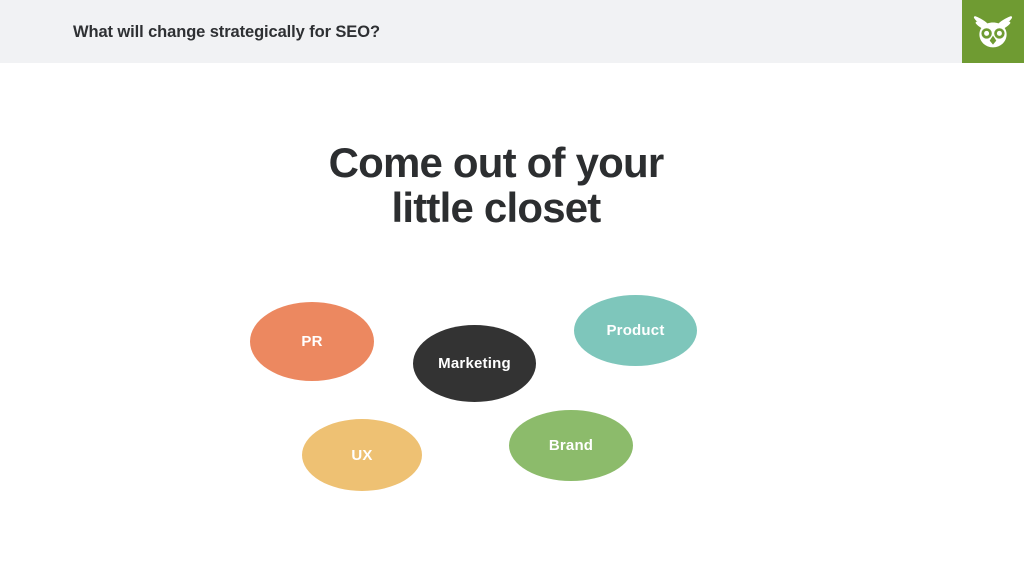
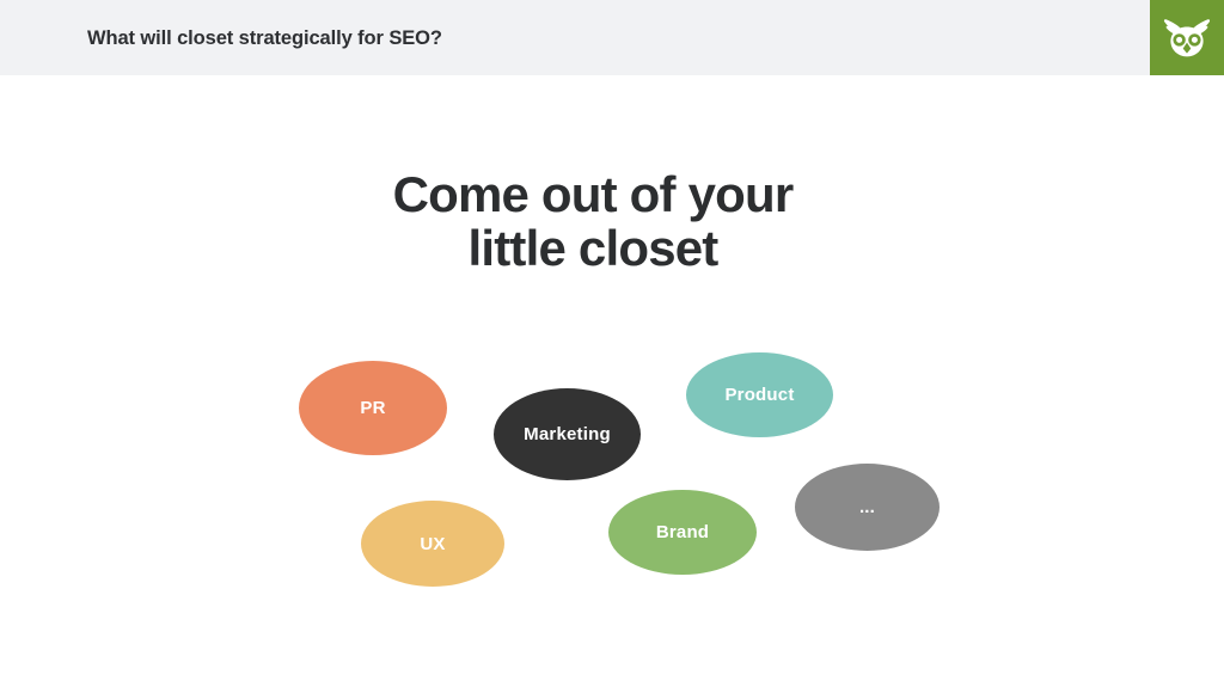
- What will change strategically for SEO?
+ What will closet strategically for SEO?
  Come out of your
  little closet
  PR
  Marketing
  Product
+ ...
  UX
  Brand
